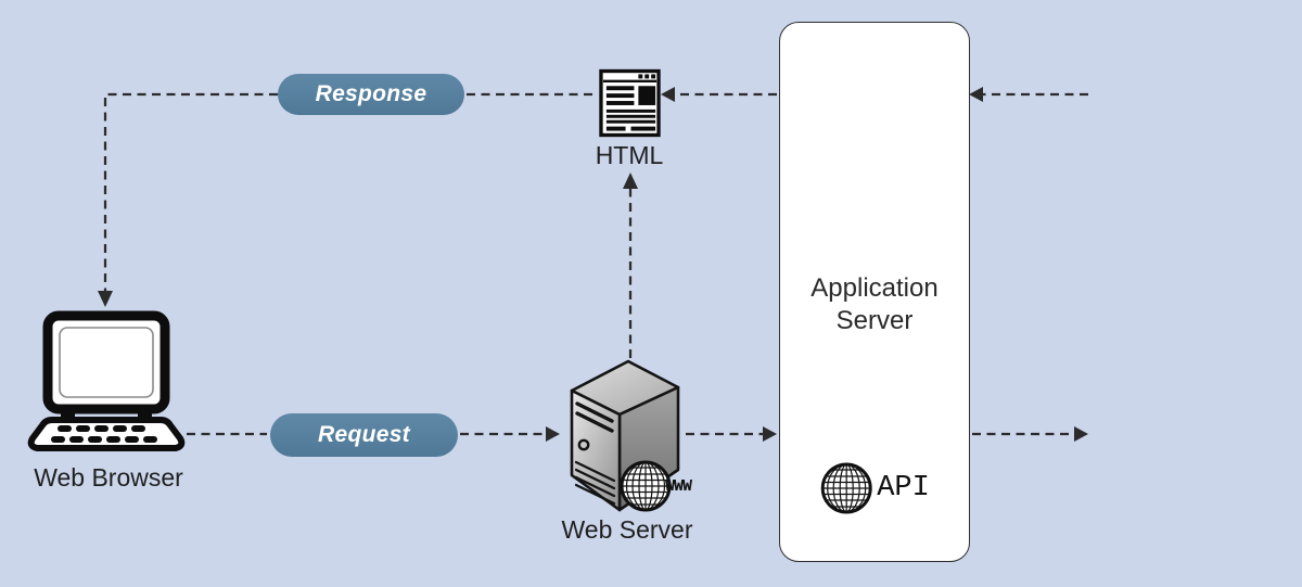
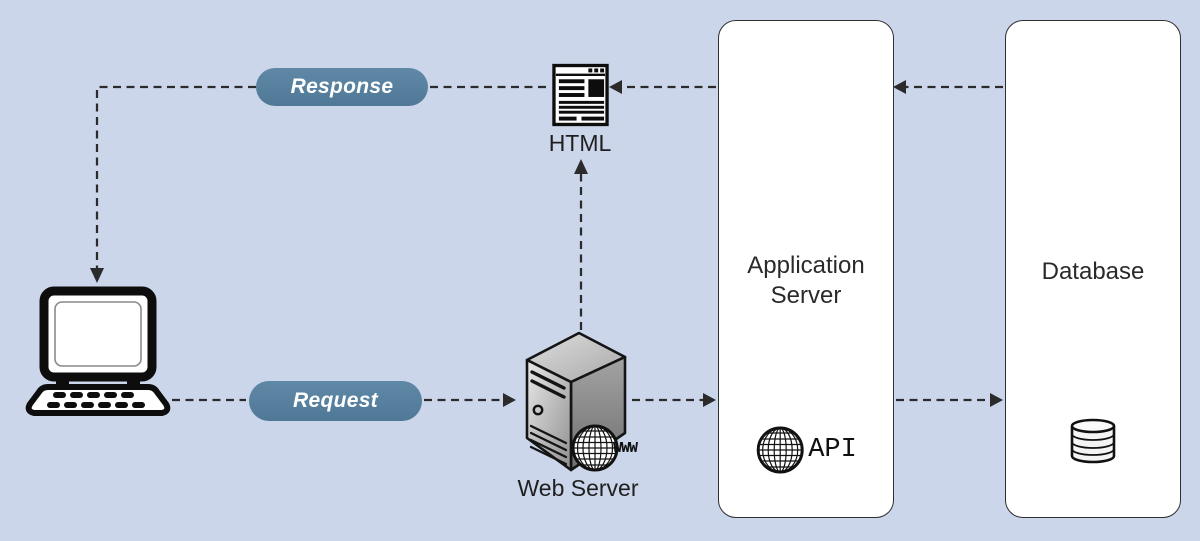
  Response
  Request
- Web Browser
  HTML
  WWW
  Web Server
  Application Server
  API
+ Database
